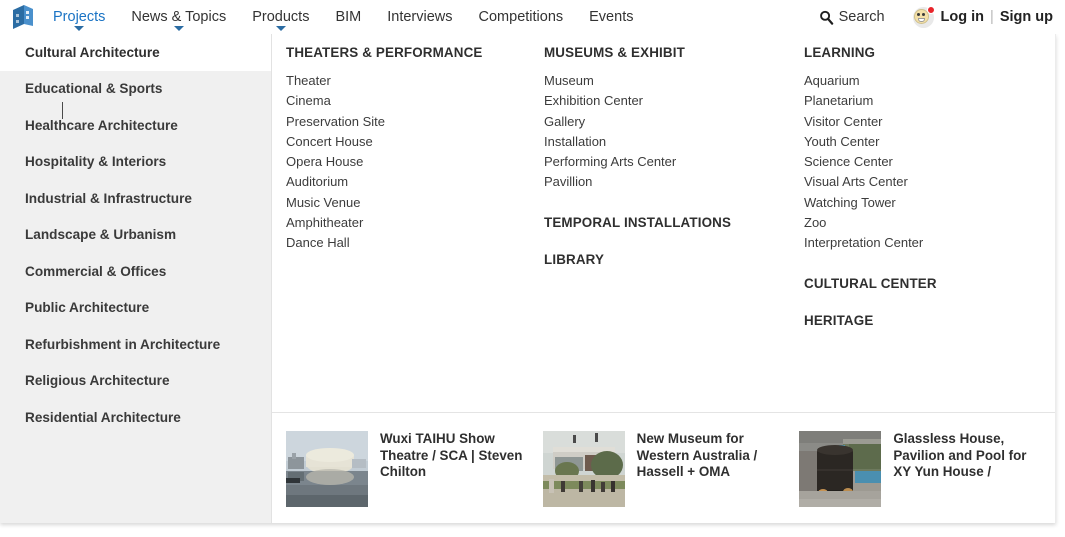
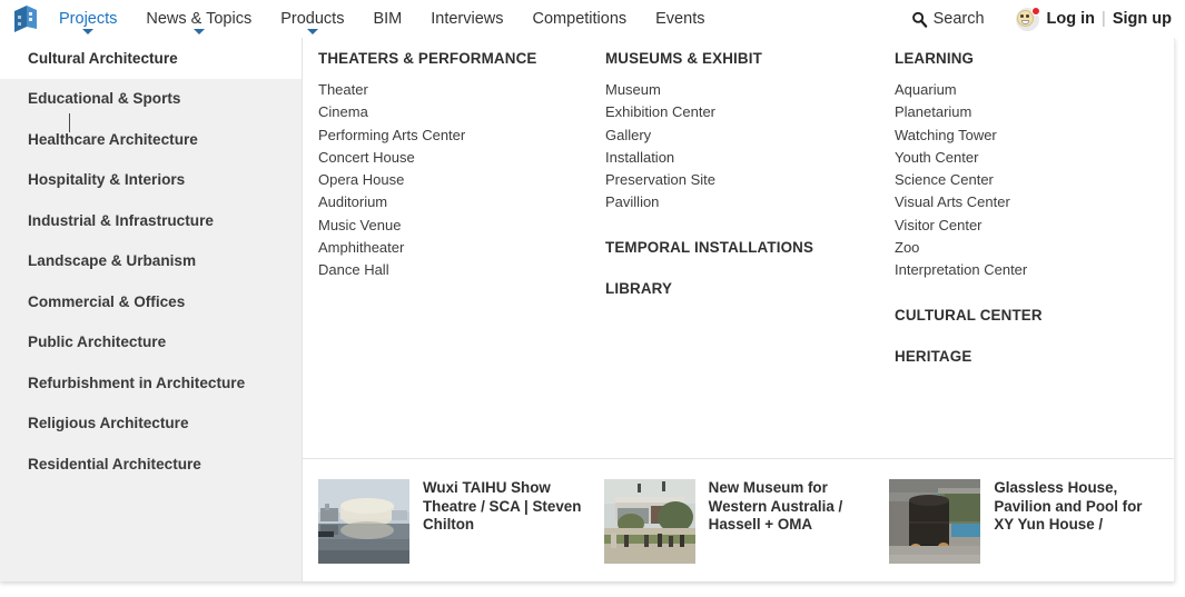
  Projects
  News & Topics
  Products
  BIM
  Interviews
  Competitions
  Events
  Search
  Log in
  |
  Sign up
  Cultural Architecture
  Educational & Sports
  Healthcare Architecture
  Hospitality & Interiors
  Industrial & Infrastructure
  Landscape & Urbanism
  Commercial & Offices
  Public Architecture
  Refurbishment in Architecture
  Religious Architecture
  Residential Architecture
  THEATERS & PERFORMANCE
  Theater
  Cinema
- Preservation Site
+ Performing Arts Center
  Concert House
  Opera House
  Auditorium
  Music Venue
  Amphitheater
  Dance Hall
  MUSEUMS & EXHIBIT
  Museum
  Exhibition Center
  Gallery
  Installation
- Performing Arts Center
+ Preservation Site
  Pavillion
  TEMPORAL INSTALLATIONS
  LIBRARY
  LEARNING
  Aquarium
  Planetarium
- Visitor Center
+ Watching Tower
  Youth Center
  Science Center
  Visual Arts Center
- Watching Tower
+ Visitor Center
  Zoo
  Interpretation Center
  CULTURAL CENTER
  HERITAGE
  Wuxi TAIHU Show Theatre / SCA | Steven Chilton
  New Museum for Western Australia / Hassell + OMA
  Glassless House, Pavilion and Pool for XY Yun House /
